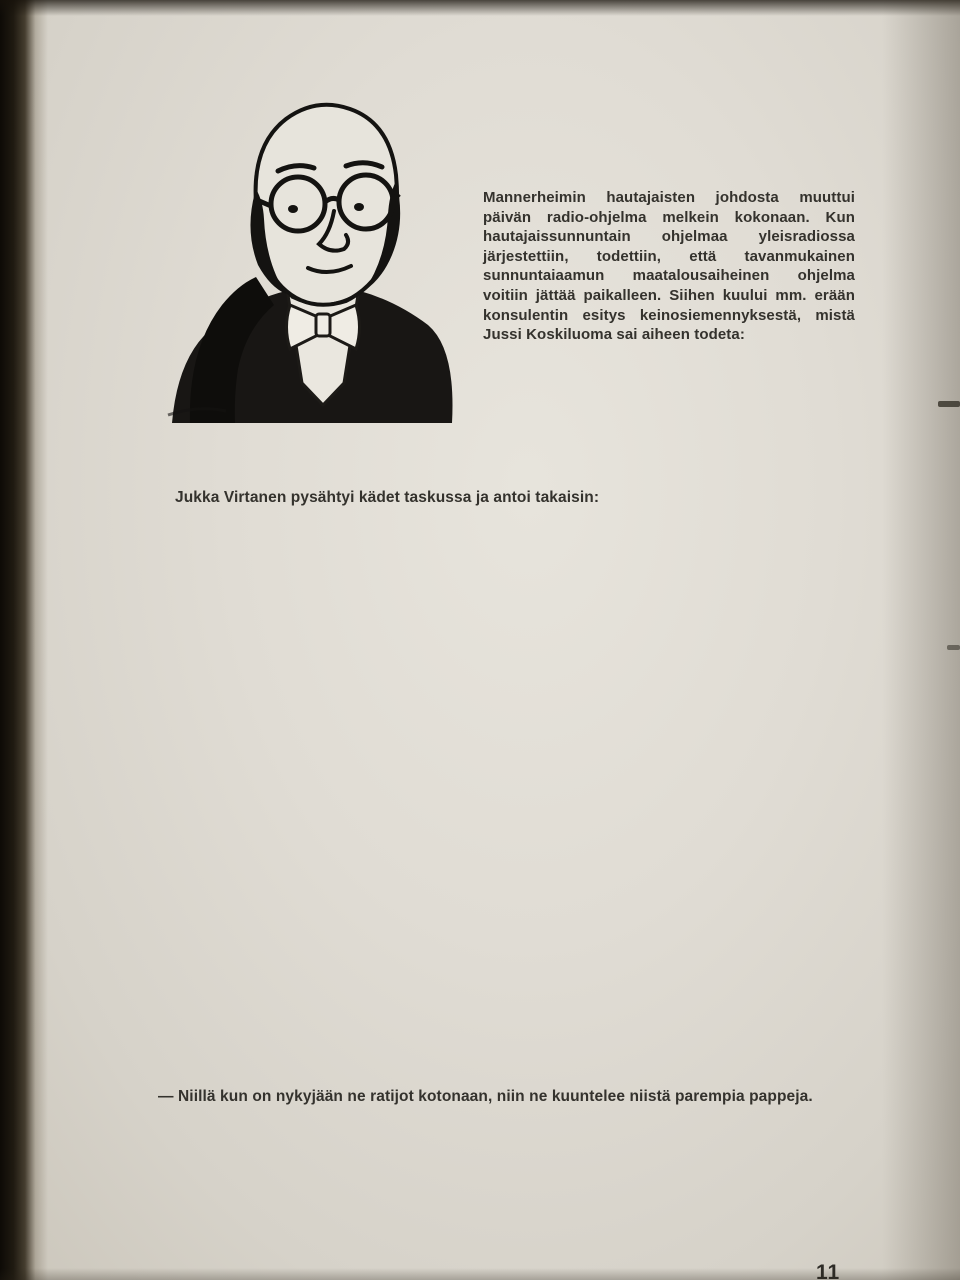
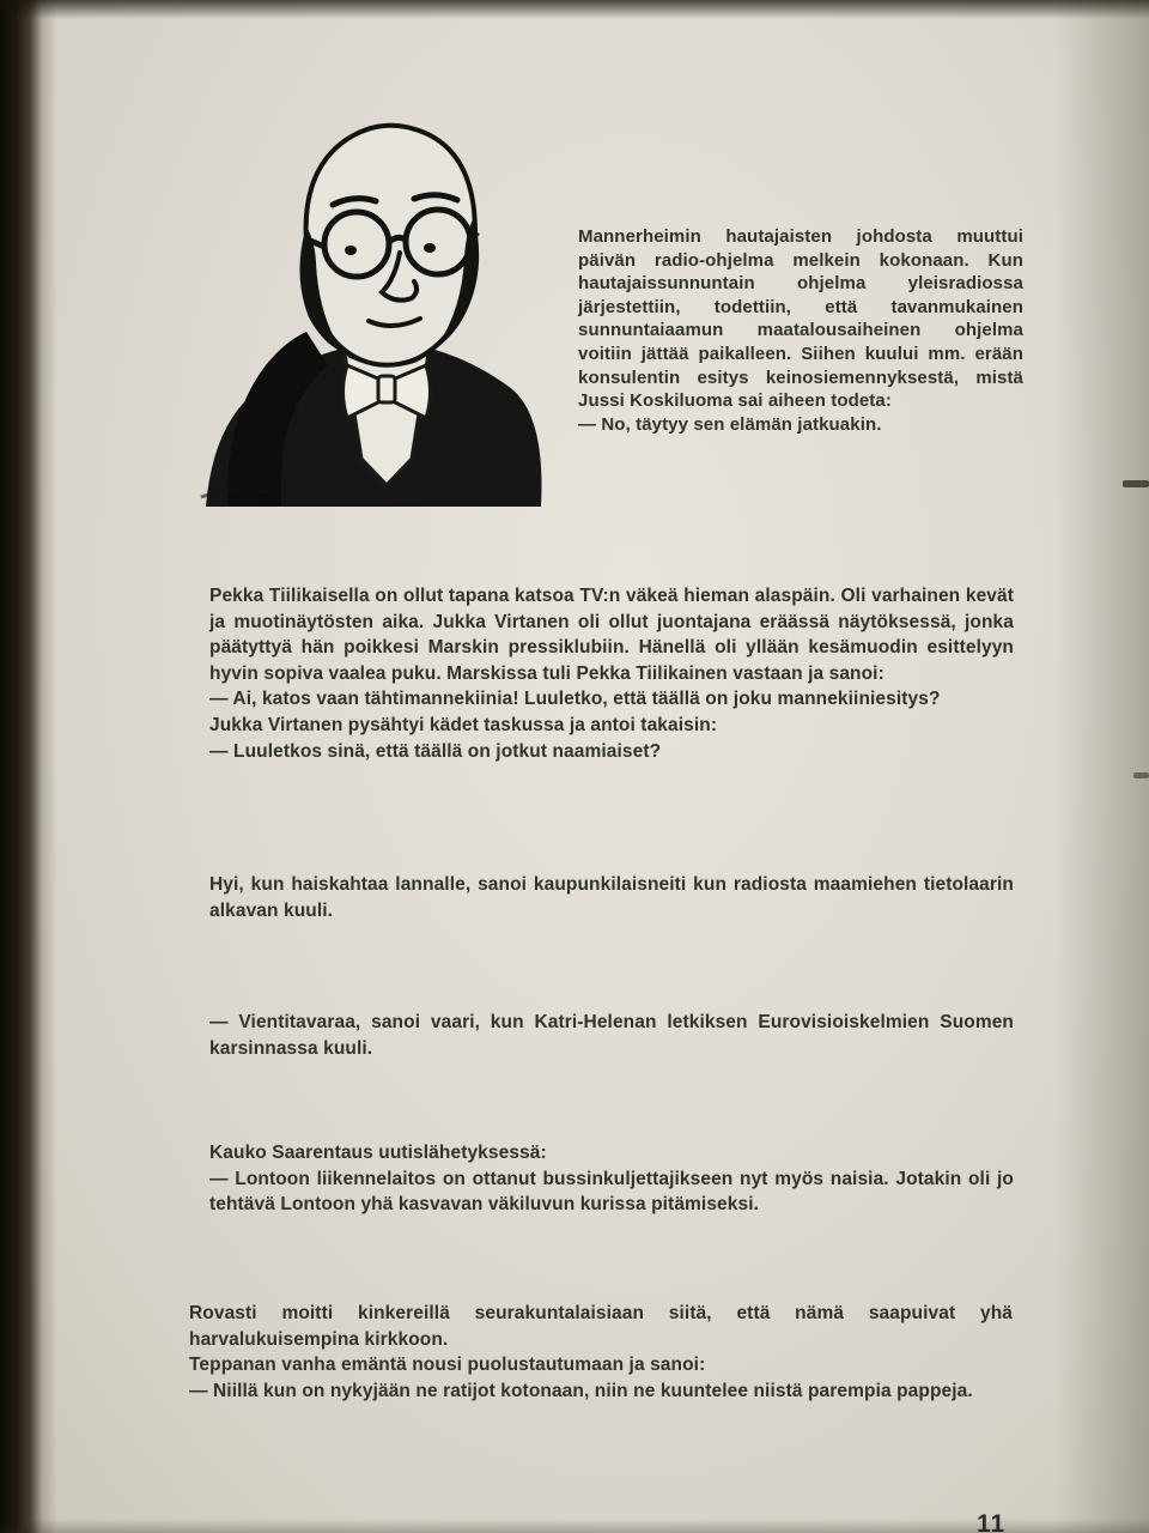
- Mannerheimin hautajaisten johdosta muuttui päivän radio-ohjelma melkein kokonaan. Kun hautajaissunnuntain ohjelmaa yleisradiossa järjestettiin, todettiin, että tavanmukainen sunnuntaiaamun maatalousaiheinen ohjelma voitiin jättää paikalleen. Siihen kuului mm. erään konsulentin esitys keinosiemennyksestä, mistä Jussi Koskiluoma sai aiheen todeta:
+ Mannerheimin hautajaisten johdosta muuttui päivän radio-ohjelma melkein kokonaan. Kun hautajaissunnuntain ohjelma yleisradiossa järjestettiin, todettiin, että tavanmukainen sunnuntaiaamun maatalousaiheinen ohjelma voitiin jättää paikalleen. Siihen kuului mm. erään konsulentin esitys keinosiemennyksestä, mistä Jussi Koskiluoma sai aiheen todeta:
+ — No, täytyy sen elämän jatkuakin.
+ Pekka Tiilikaisella on ollut tapana katsoa TV:n väkeä hieman alaspäin. Oli varhainen kevät ja muotinäytösten aika. Jukka Virtanen oli ollut juontajana eräässä näytöksessä, jonka päätyttyä hän poikkesi Marskin pressiklubiin. Hänellä oli yllään kesämuodin esittelyyn hyvin sopiva vaalea puku. Marskissa tuli Pekka Tiilikainen vastaan ja sanoi:
+ — Ai, katos vaan tähtimannekiinia! Luuletko, että täällä on joku mannekiiniesitys?
  Jukka Virtanen pysähtyi kädet taskussa ja antoi takaisin:
+ — Luuletkos sinä, että täällä on jotkut naamiaiset?
+ Hyi, kun haiskahtaa lannalle, sanoi kaupunkilaisneiti kun radiosta maamiehen tietolaarin alkavan kuuli.
+ — Vientitavaraa, sanoi vaari, kun Katri-Helenan letkiksen Eurovisioiskelmien Suomen karsinnassa kuuli.
+ Kauko Saarentaus uutislähetyksessä:
+ — Lontoon liikennelaitos on ottanut bussinkuljettajikseen nyt myös naisia. Jotakin oli jo tehtävä Lontoon yhä kasvavan väkiluvun kurissa pitämiseksi.
+ Rovasti moitti kinkereillä seurakuntalaisiaan siitä, että nämä saapuivat yhä harvalukuisempina kirkkoon.
+ Teppanan vanha emäntä nousi puolustautumaan ja sanoi:
  — Niillä kun on nykyjään ne ratijot kotonaan, niin ne kuuntelee niistä parempia pappeja.
